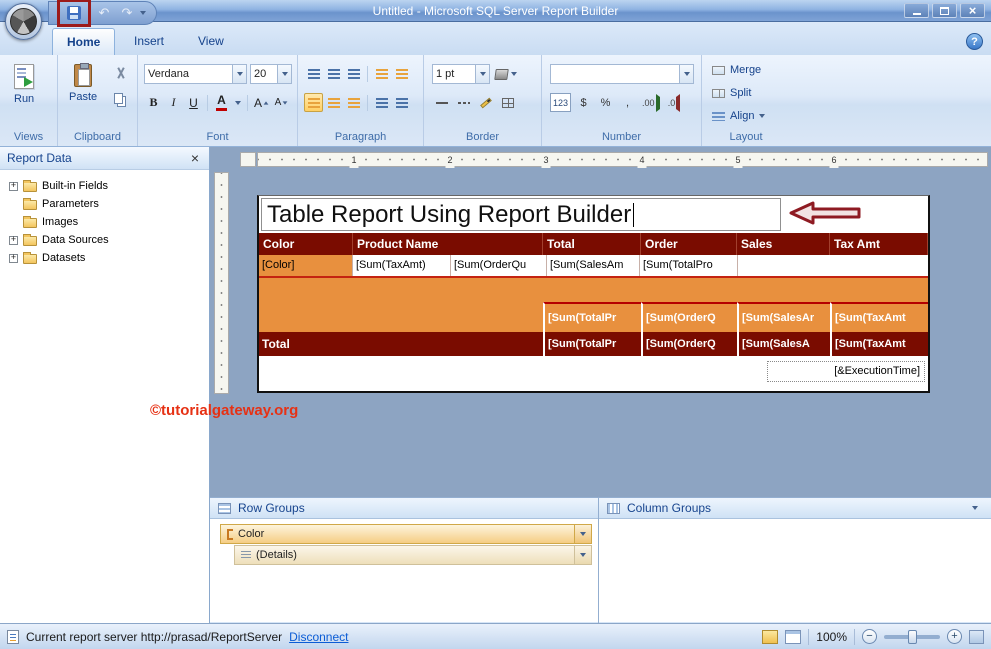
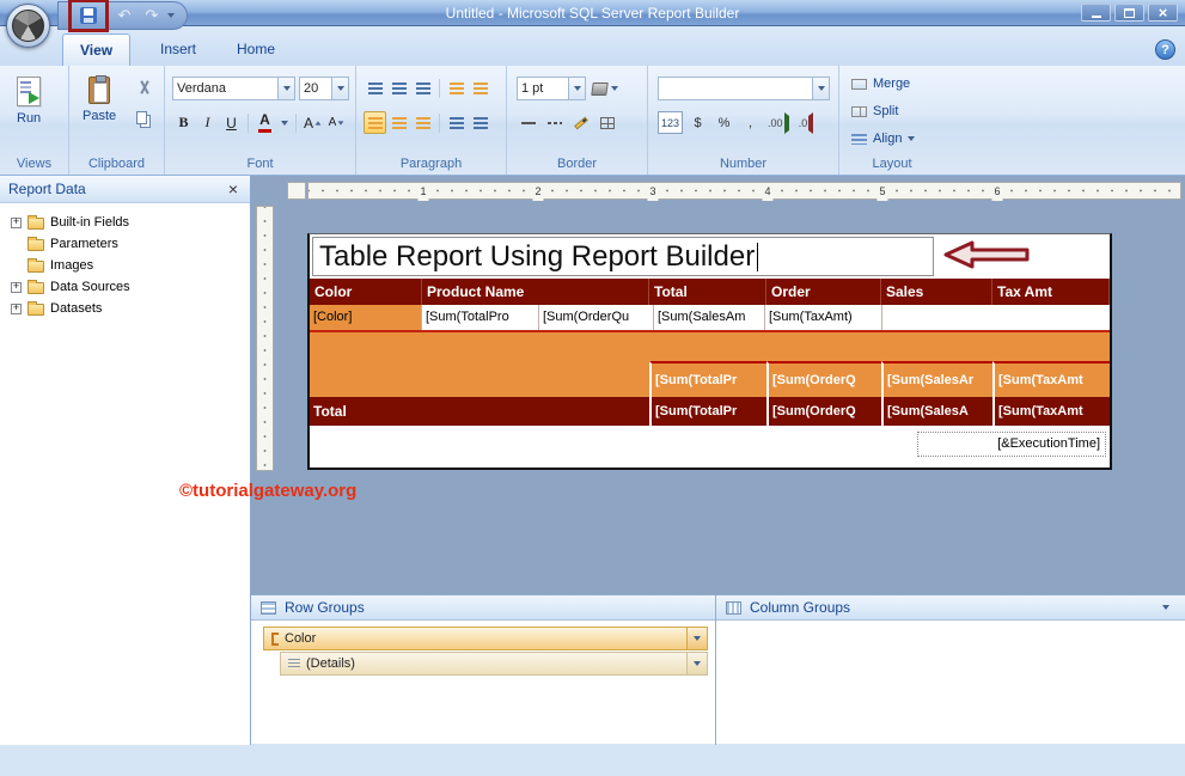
  Untitled - Microsoft SQL Server Report Builder
- Home
+ View
  Insert
- View
+ Home
  Run
  Views
  Paste
  Clipboard
  Verdana
  20
  B
  I
  U
  A
  A
  A
  Font
  Paragraph
  1 pt
  Border
  123
  $
  %
  ,
  Number
  Merge
  Split
  Align
  Layout
  Report Data
  Built-in Fields
  Parameters
  Images
  Data Sources
  Datasets
  1
  2
  3
  4
  5
  6
  Table Report Using Report Builder
  Color
  Product Name
  Total
  Order
  Sales
  Tax Amt
  [Color]
- [Sum(TaxAmt)
+ [Sum(TotalPro
  [Sum(OrderQu
  [Sum(SalesAm
- [Sum(TotalPro
+ [Sum(TaxAmt)
  [Sum(TotalPr
  [Sum(OrderQ
  [Sum(SalesAr
  [Sum(TaxAmt
  Total
  [Sum(TotalPr
  [Sum(OrderQ
  [Sum(SalesA
  [Sum(TaxAmt
  [&ExecutionTime]
  ©tutorialgateway.org
  Row Groups
  Color
  (Details)
  Column Groups
- Current report server http://prasad/ReportServer
- Disconnect
- 100%
